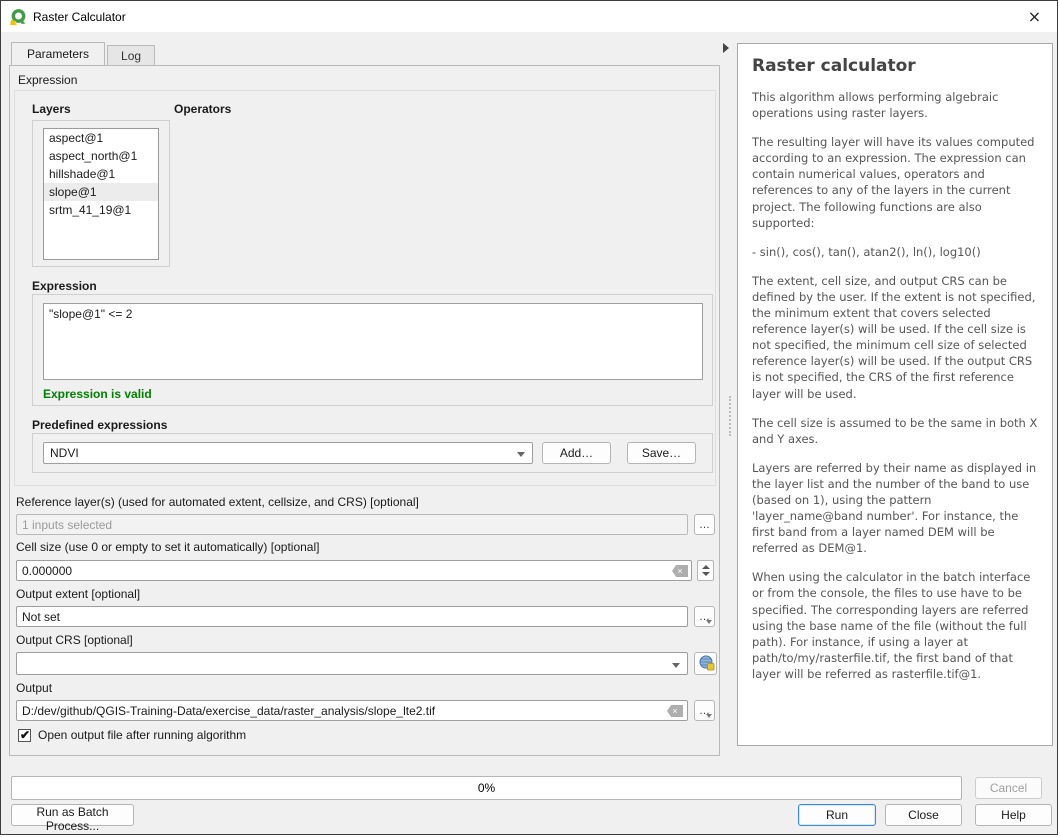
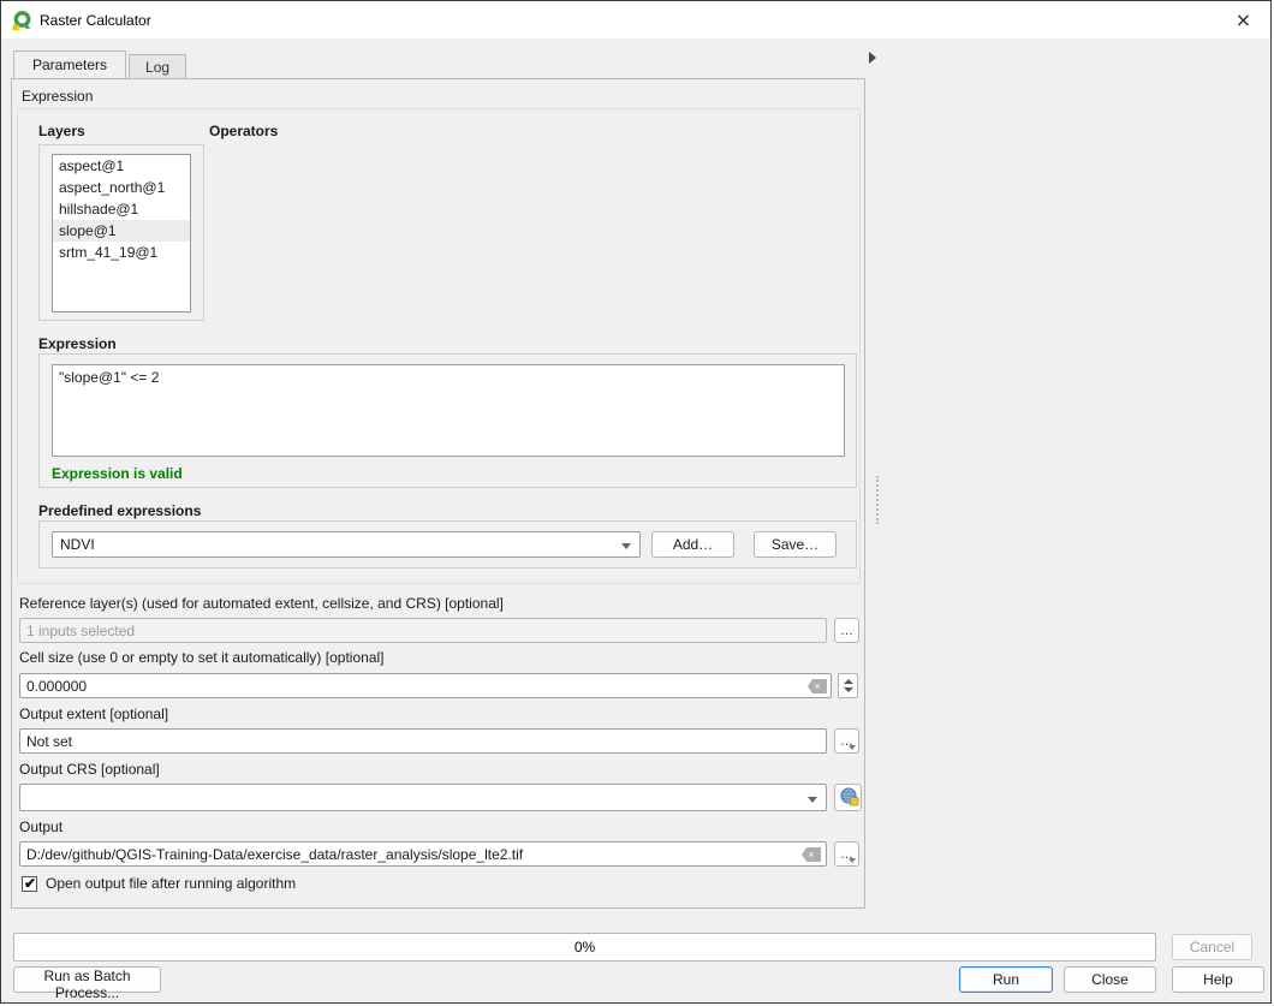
  Raster Calculator
  ×
  Parameters
  Log
  Expression
  Layers
  aspect@1
  aspect_north@1
  hillshade@1
  slope@1
  srtm_41_19@1
  Operators
  Expression
  "slope@1" <= 2
  Expression is valid
  Predefined expressions
  NDVI
  Add…
  Save…
  Reference layer(s) (used for automated extent, cellsize, and CRS) [optional]
  1 inputs selected
  …
  Cell size (use 0 or empty to set it automatically) [optional]
  0.000000
  ×
  Output extent [optional]
  Not set
  …
  Output CRS [optional]
  Output
  D:/dev/github/QGIS-Training-Data/exercise_data/raster_analysis/slope_lte2.tif
  ×
  …
  ✔
  Open output file after running algorithm
- Raster calculator
- This algorithm allows performing algebraic operations using raster layers.
- The resulting layer will have its values computed according to an expression. The expression can contain numerical values, operators and references to any of the layers in the current project. The following functions are also supported:
- - sin(), cos(), tan(), atan2(), ln(), log10()
- The extent, cell size, and output CRS can be defined by the user. If the extent is not specified, the minimum extent that covers selected reference layer(s) will be used. If the cell size is not specified, the minimum cell size of selected reference layer(s) will be used. If the output CRS is not specified, the CRS of the first reference layer will be used.
- The cell size is assumed to be the same in both X and Y axes.
- Layers are referred by their name as displayed in the layer list and the number of the band to use (based on 1), using the pattern 'layer_name@band number'. For instance, the first band from a layer named DEM will be referred as DEM@1.
- When using the calculator in the batch interface or from the console, the files to use have to be specified. The corresponding layers are referred using the base name of the file (without the full path). For instance, if using a layer at path/to/my/rasterfile.tif, the first band of that layer will be referred as rasterfile.tif@1.
  0%
  Cancel
  Run as Batch Process...
  Run
  Close
  Help
